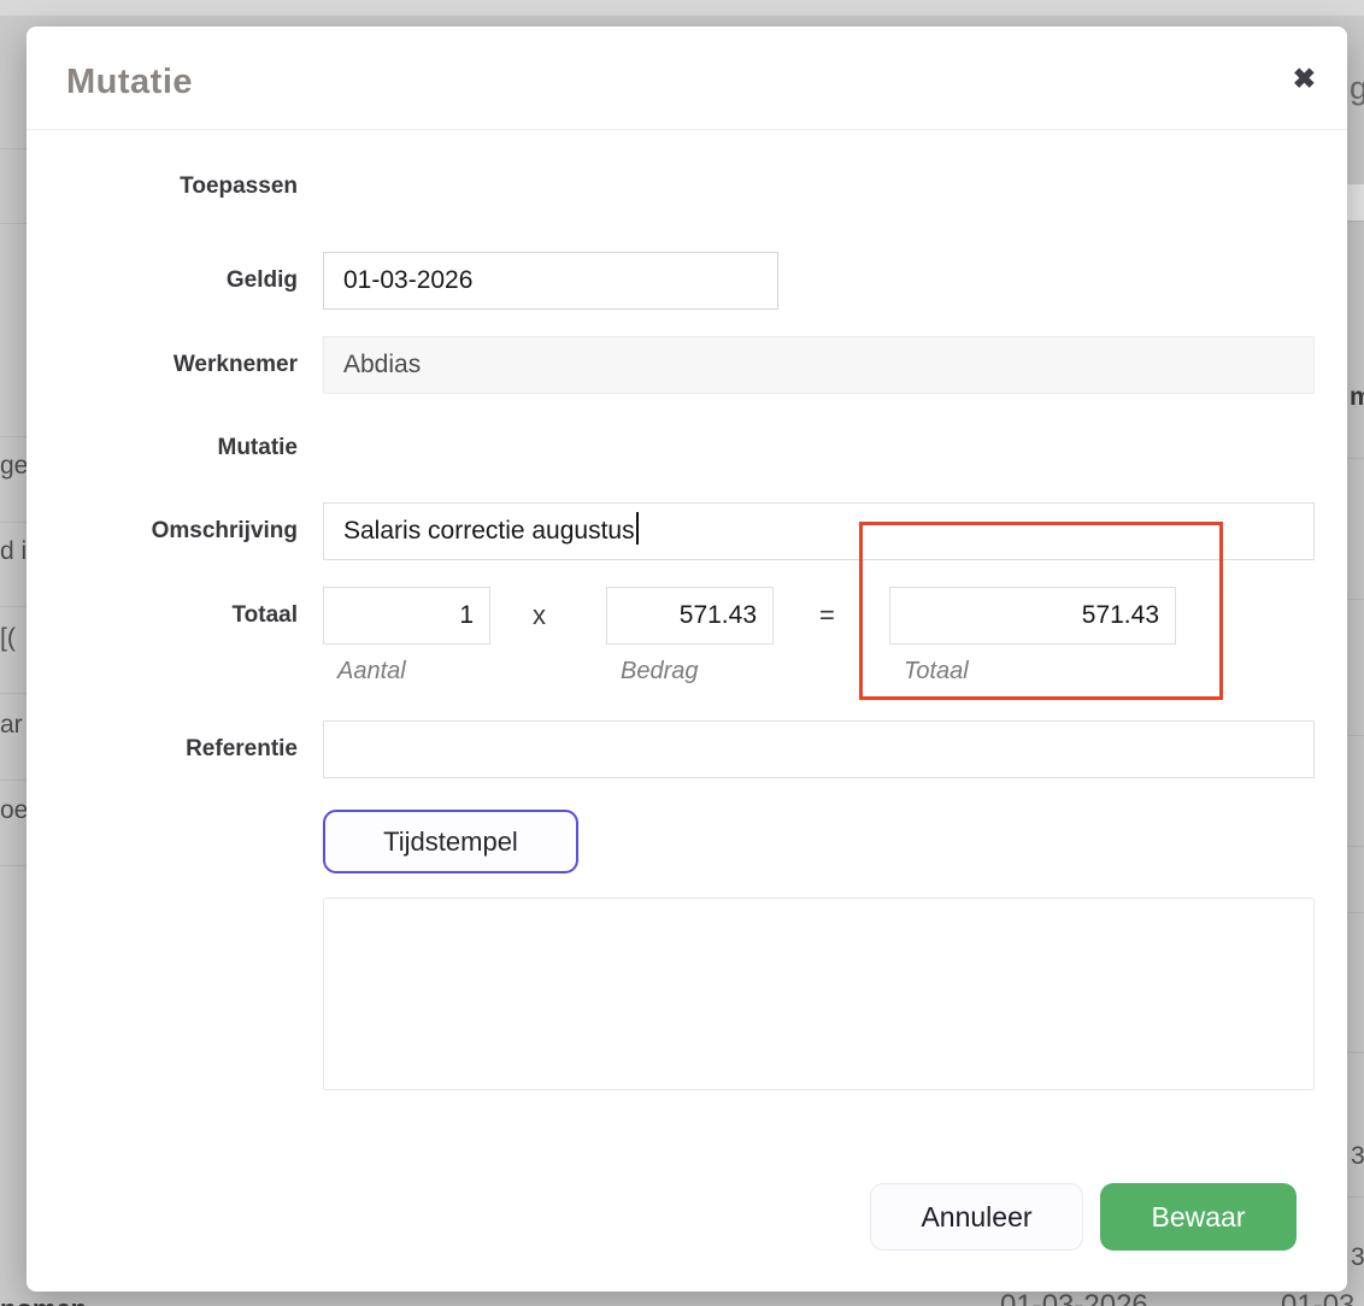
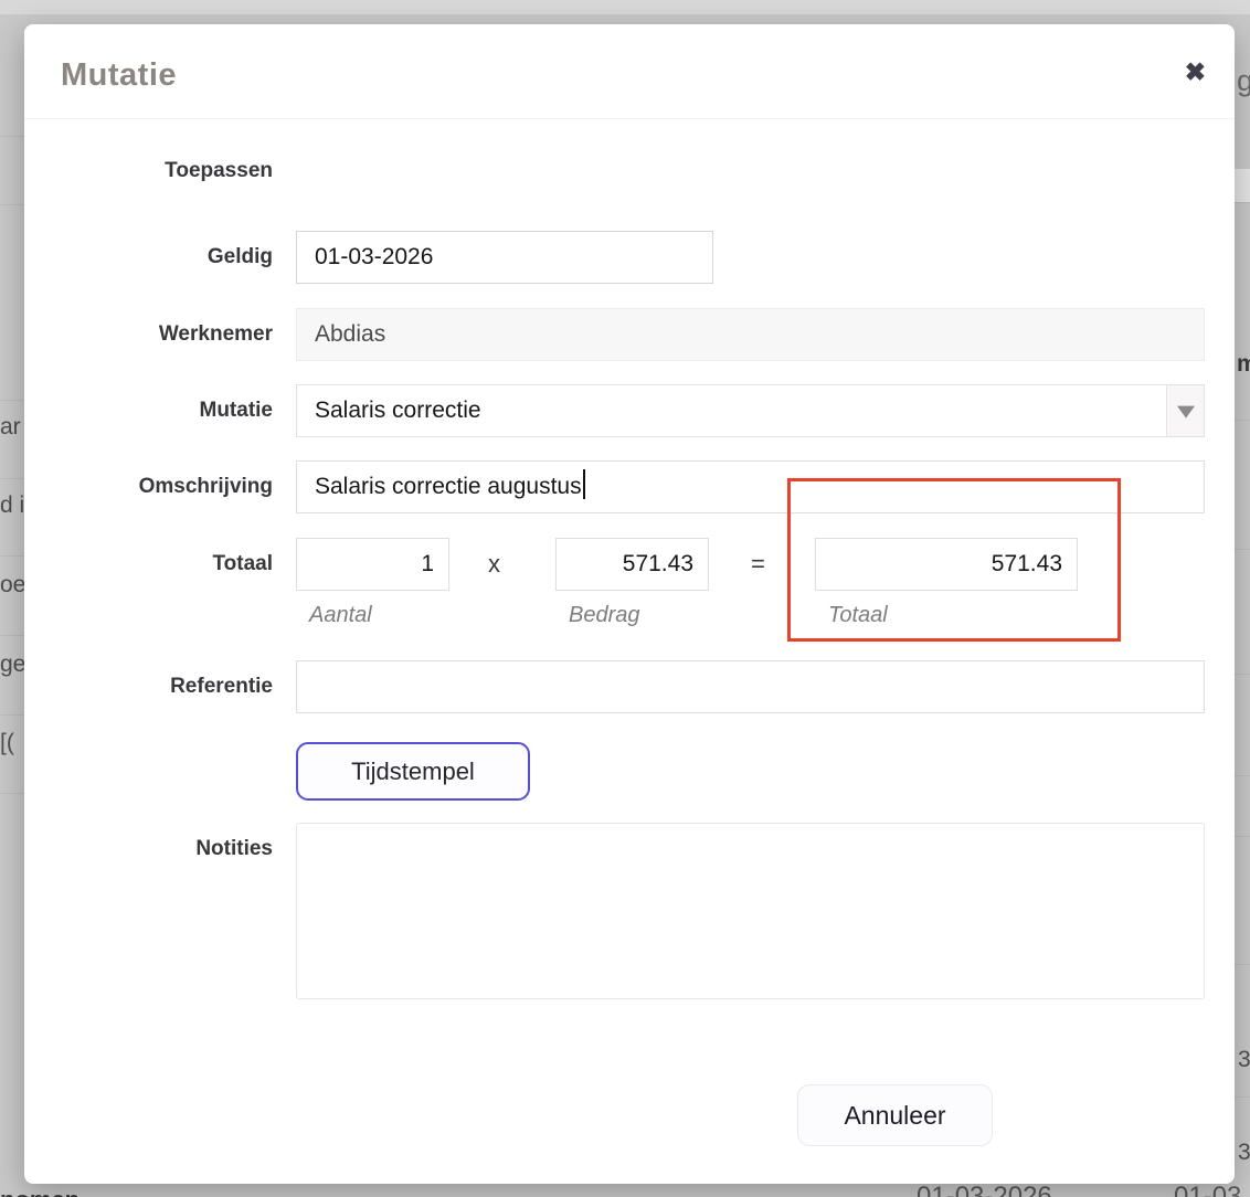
- ge
+ ar
  d i
- [(
+ oe
- ar
+ ge
- oe
+ [(
  g
  m
  3
  3
  Mutatie
  ✖
  Toepassen
  Geldig
  01-03-2026
  Werknemer
  Abdias
  Mutatie
+ Salaris correctie
  Omschrijving
  Salaris correctie augustus
  Totaal
  1
  x
  571.43
  =
  571.43
  Aantal
  Bedrag
  Totaal
  Referentie
  Tijdstempel
+ Notities
  Annuleer
- Bewaar
